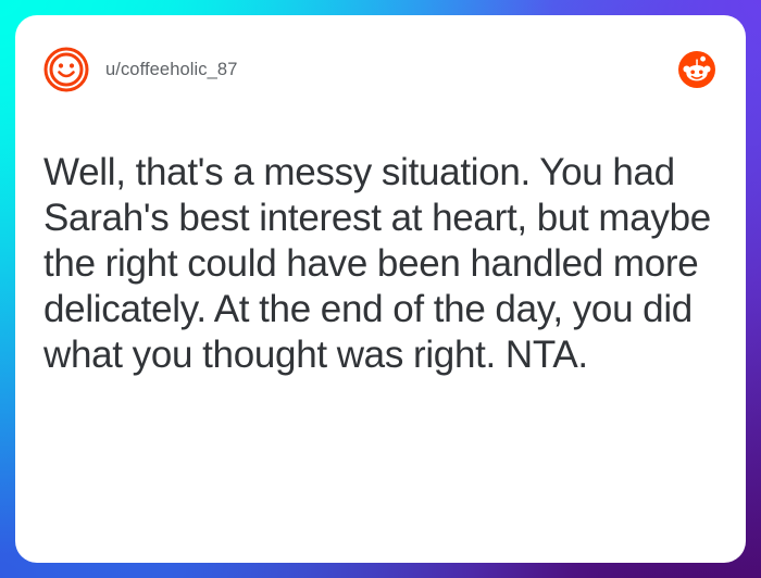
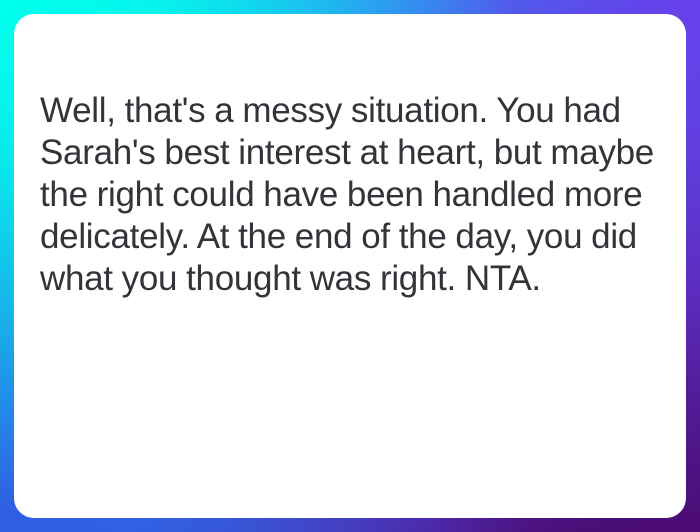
- u/coffeeholic_87
  Well, that's a messy situation. You had Sarah's best interest at heart, but maybe the right could have been handled more delicately. At the end of the day, you did what you thought was right. NTA.
